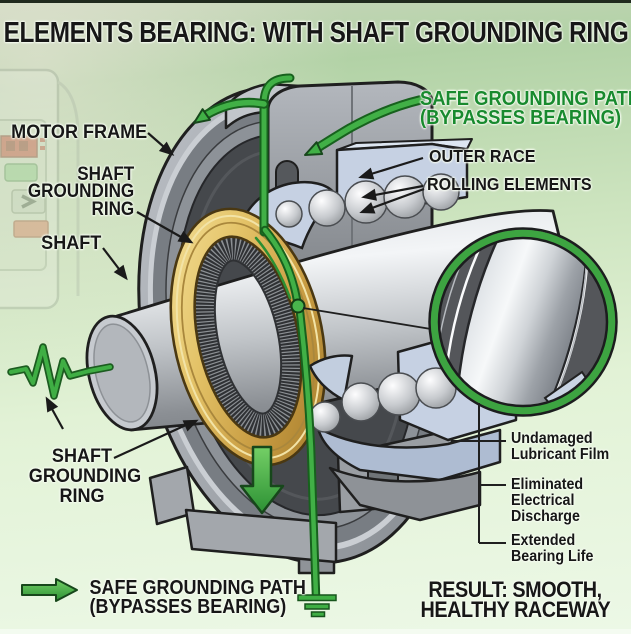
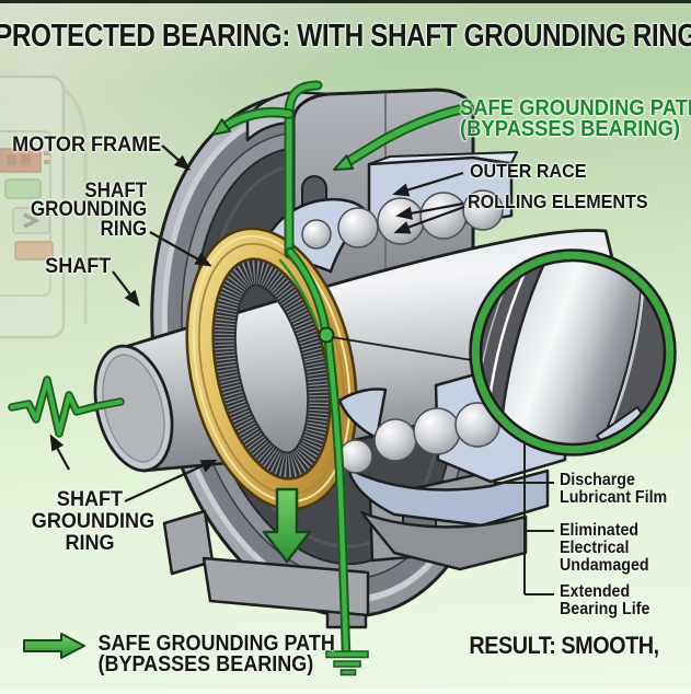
- ELEMENTS BEARING: WITH SHAFT GROUNDING RING
+ PROTECTED BEARING: WITH SHAFT GROUNDING RING
  MOTOR FRAME
  SHAFT
  GROUNDING
  RING
  SHAFT
  SAFE GROUNDING PAT
  (BYPASSES BEARING)
  OUTER RACE
  ROLLING ELEMENTS
  SHAFT
  GROUNDING
  RING
- Undamaged
+ Discharge
  Lubricant Film
  Eliminated
  Electrical
- Discharge
+ Undamaged
  Extended
  Bearing Life
  SAFE GROUNDING PATH
  (BYPASSES BEARING)
  RESULT: SMOOTH,
- HEALTHY RACEWAY
